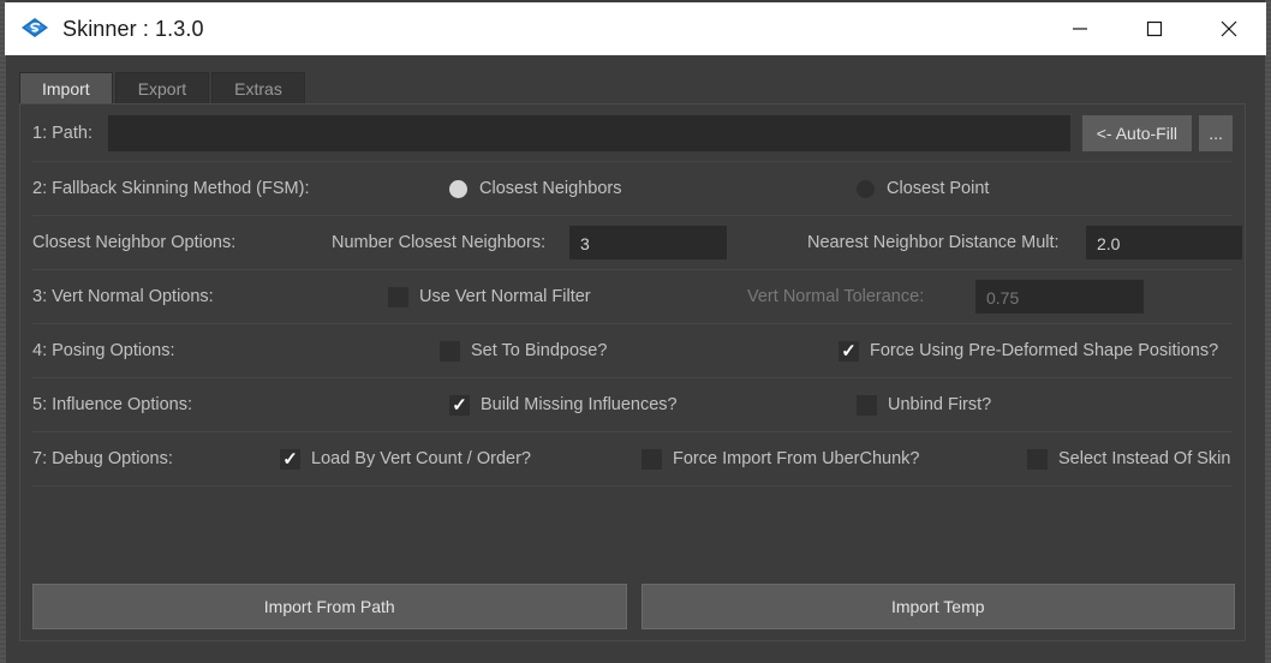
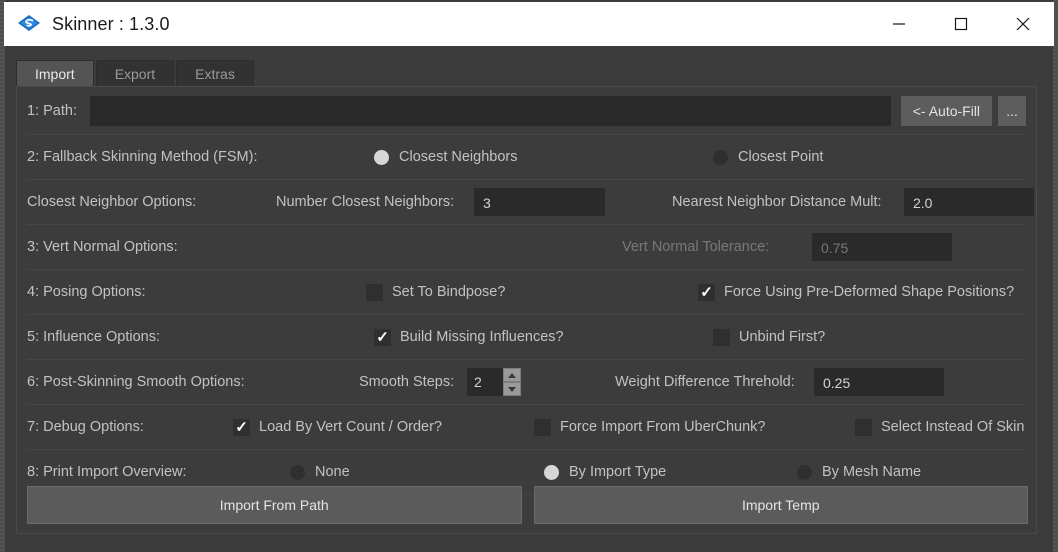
  Skinner : 1.3.0
  Import
  Export
  Extras
  1: Path:
  <- Auto-Fill
  ...
  2: Fallback Skinning Method (FSM):
  Closest Neighbors
  Closest Point
  Closest Neighbor Options:
  Number Closest Neighbors:
  3
  Nearest Neighbor Distance Mult:
  2.0
  3: Vert Normal Options:
- Use Vert Normal Filter
  Vert Normal Tolerance:
  0.75
  4: Posing Options:
  Set To Bindpose?
  ✓
  Force Using Pre-Deformed Shape Positions?
  5: Influence Options:
  ✓
  Build Missing Influences?
  Unbind First?
+ 6: Post-Skinning Smooth Options:
+ Smooth Steps:
+ 2
+ Weight Difference Threhold:
+ 0.25
  7: Debug Options:
  ✓
  Load By Vert Count / Order?
  Force Import From UberChunk?
  Select Instead Of Skin
+ 8: Print Import Overview:
+ None
+ By Import Type
+ By Mesh Name
  Import From Path
  Import Temp
